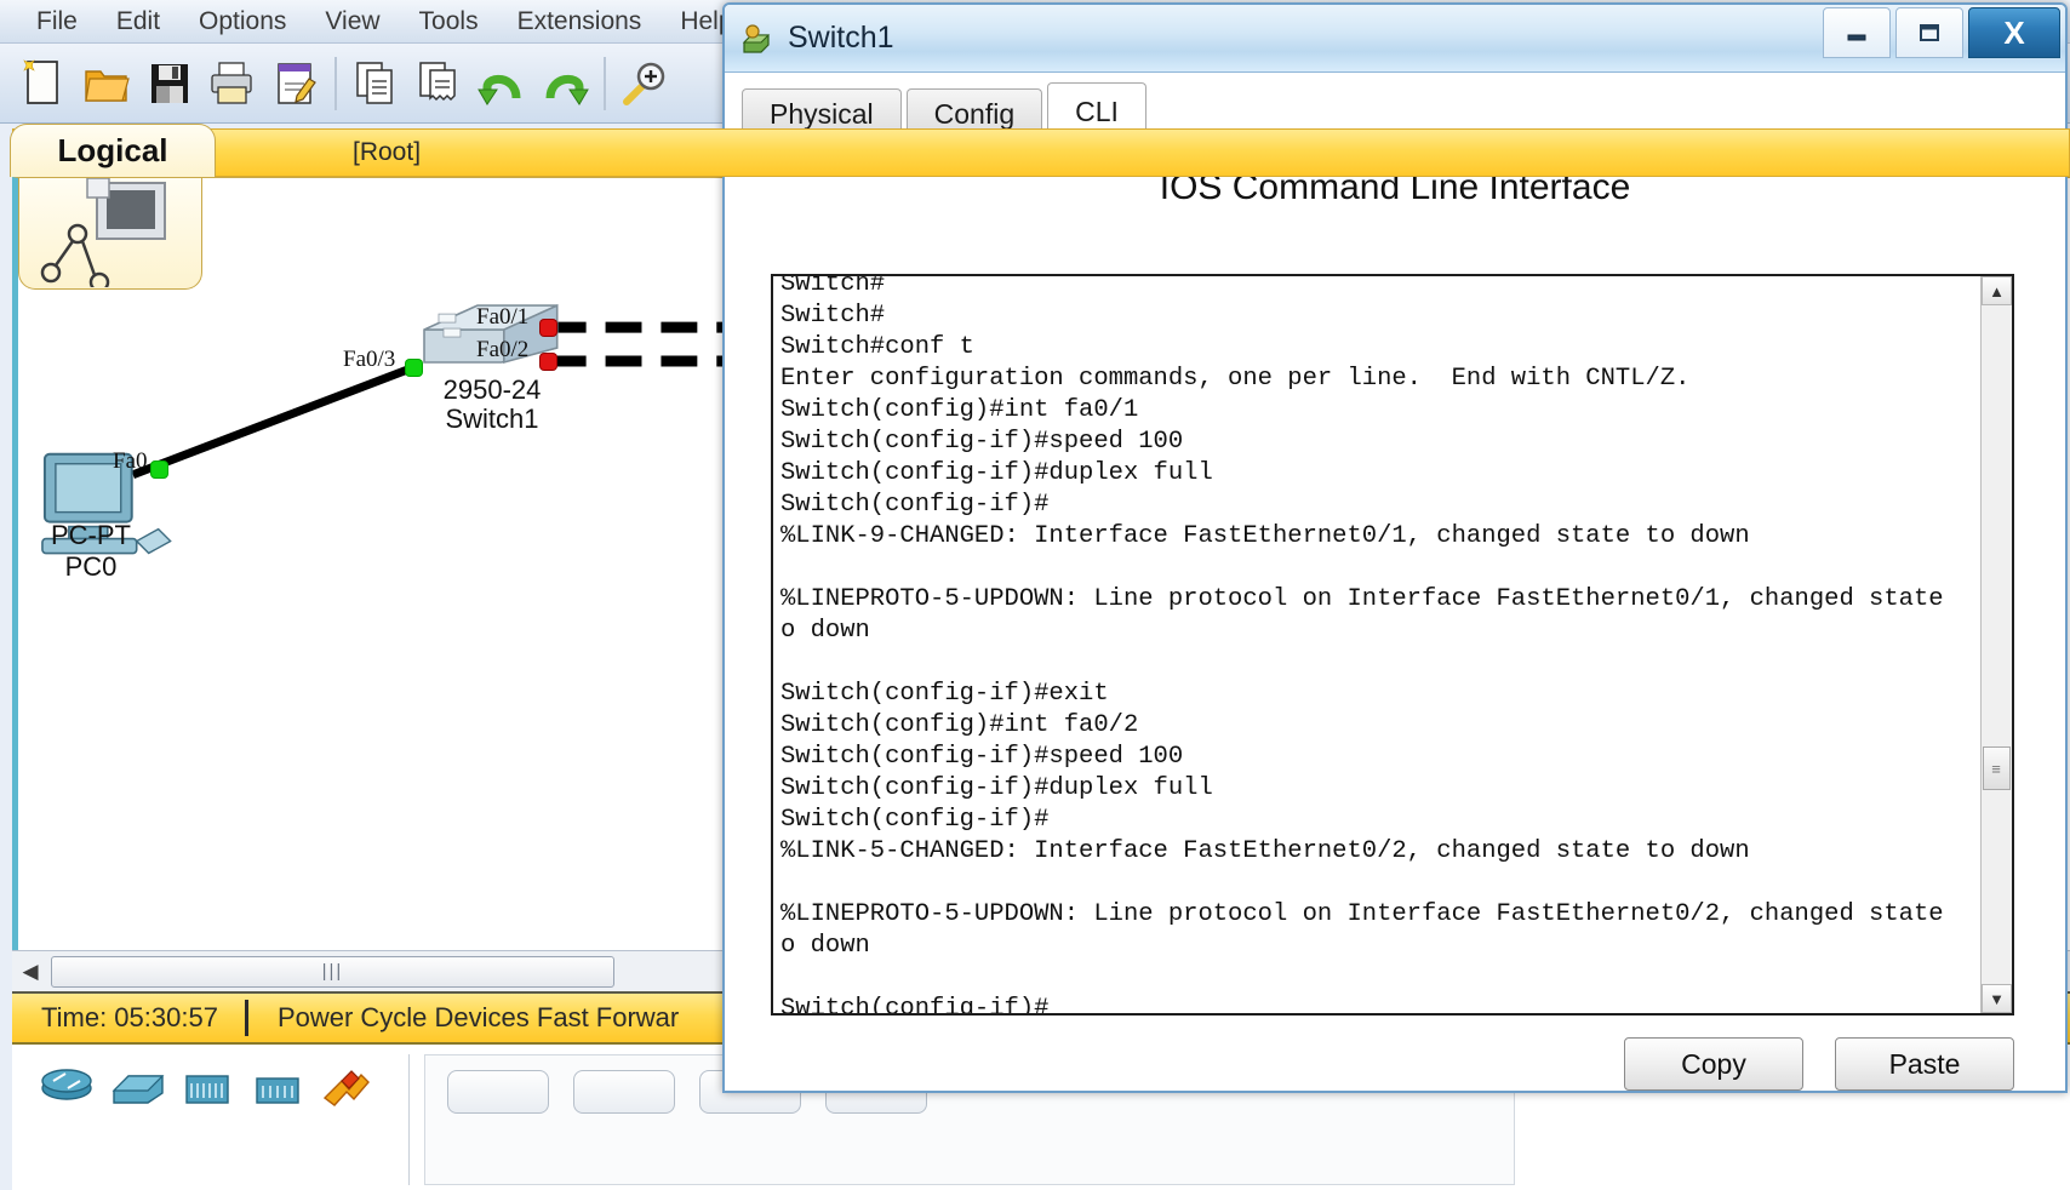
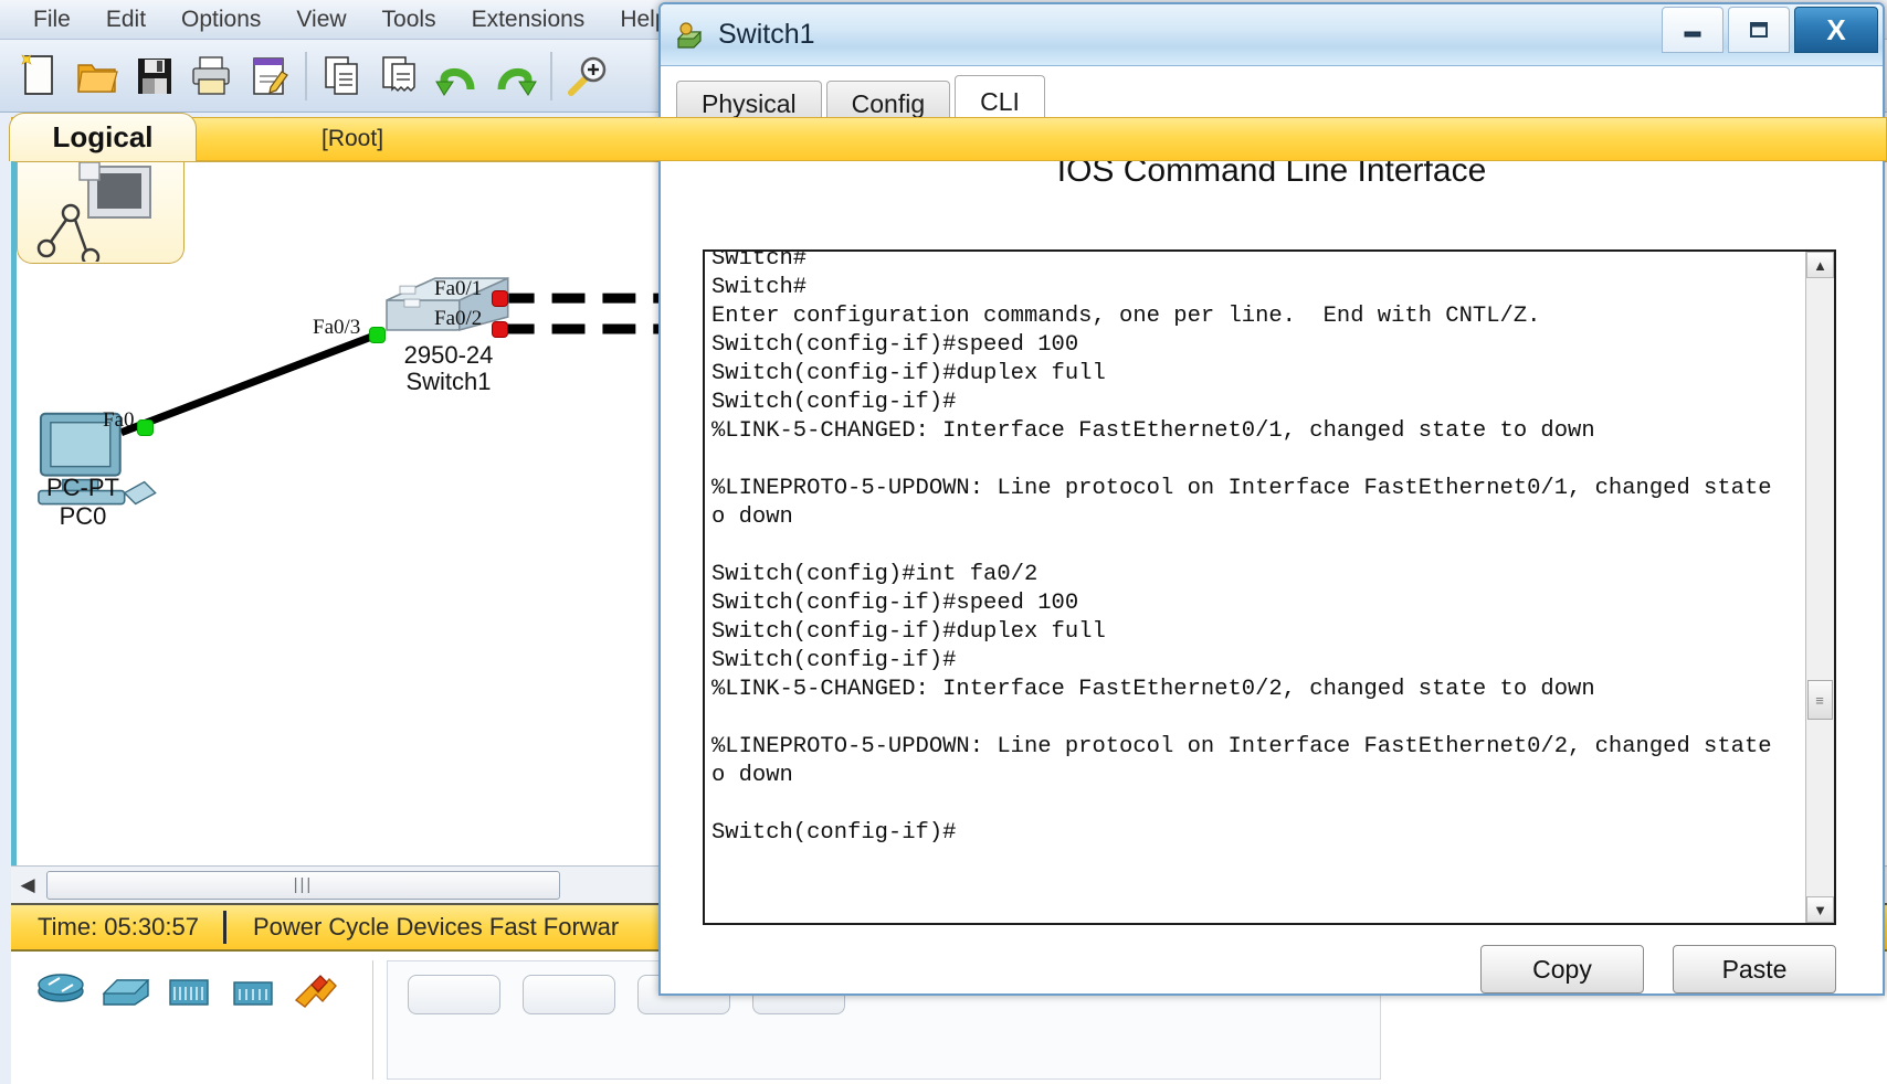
  File
  Edit
  Options
  View
  Tools
  Extensions
  Hel
  [Root]
  Logical
  Fa0/1
  Fa0/2
  Fa0/3
  Fa0
  2950-24
  Switch1
  PC-PT
  PC0
  ◀
  |||
  Time: 05:30:57
  Power Cycle Devices Fast Forwar
  Switch1
  X
  Physical
  Config
  CLI
  IOS Command Line Interface
  Switch#
  Switch#
- Switch#conf t
  Enter configuration commands, one per line. End with CNTL/Z.
- Switch(config)#int fa0/1
  Switch(config-if)#speed 100
  Switch(config-if)#duplex full
  Switch(config-if)#
- %LINK-9-CHANGED: Interface FastEthernet0/1, changed state to down
+ %LINK-5-CHANGED: Interface FastEthernet0/1, changed state to down
  %LINEPROTO-5-UPDOWN: Line protocol on Interface FastEthernet0/1, changed state
  o down
- Switch(config-if)#exit
  Switch(config)#int fa0/2
  Switch(config-if)#speed 100
  Switch(config-if)#duplex full
  Switch(config-if)#
  %LINK-5-CHANGED: Interface FastEthernet0/2, changed state to down
  %LINEPROTO-5-UPDOWN: Line protocol on Interface FastEthernet0/2, changed state
  o down
  Switch(config-if)#
  ▲
  ≡
  ▼
  Copy
  Paste
